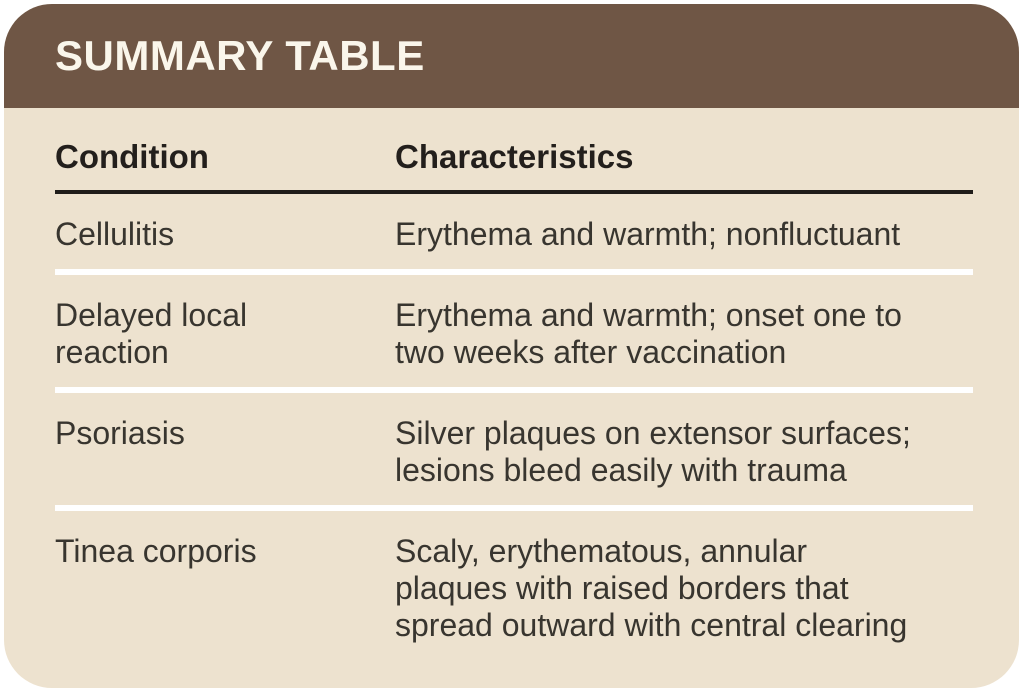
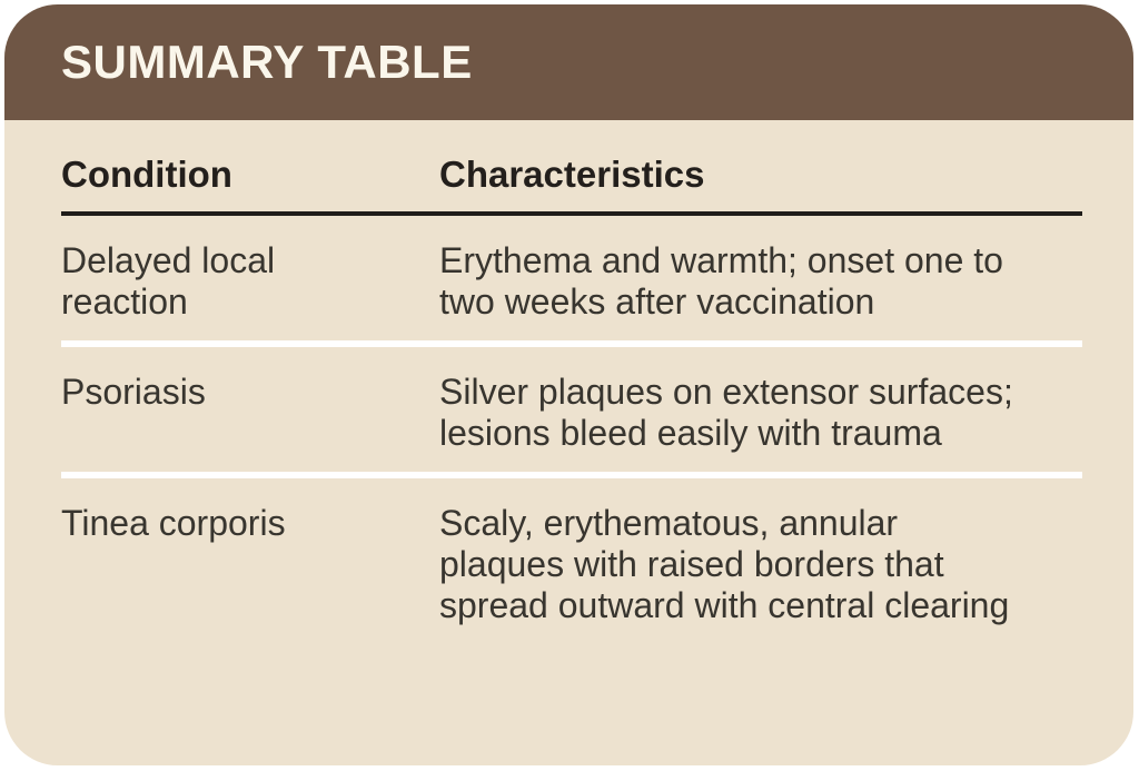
  SUMMARY TABLE
  Condition
  Characteristics
- Cellulitis
- Erythema and warmth; nonfluctuant
  Delayed local
  reaction
  Erythema and warmth; onset one to
  two weeks after vaccination
  Psoriasis
  Silver plaques on extensor surfaces;
  lesions bleed easily with trauma
  Tinea corporis
  Scaly, erythematous, annular
  plaques with raised borders that
  spread outward with central clearing
